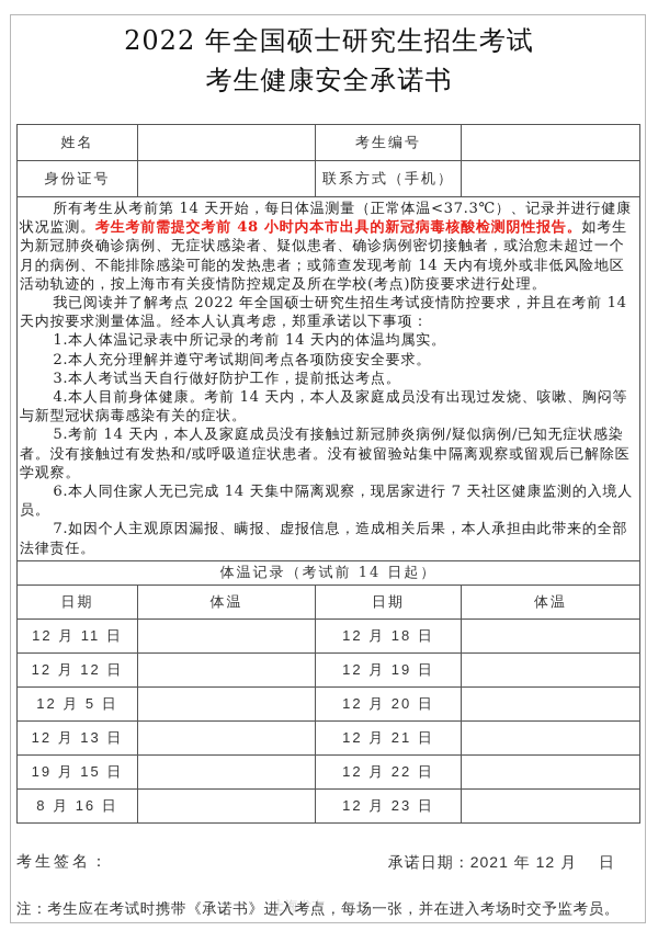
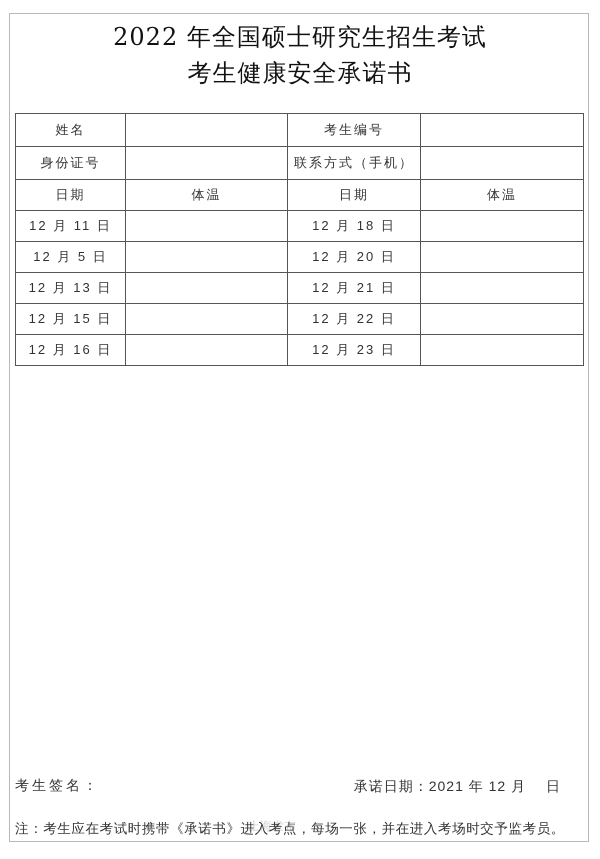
  2022 年全国硕士研究生招生考试
  考生健康安全承诺书
  姓名		考生编号
  身份证号		联系方式（手机）
- 所有考生从考前第 14 天开始，每日体温测量（正常体温<37.3℃）、记录并进行健康状况监测。考生考前需提交考前 48 小时内本市出具的新冠病毒核酸检测阴性报告。如考生为新冠肺炎确诊病例、无症状感染者、疑似患者、确诊病例密切接触者，或治愈未超过一个月的病例、不能排除感染可能的发热患者；或筛查发现考前 14 天内有境外或非低风险地区活动轨迹的，按上海市有关疫情防控规定及所在学校(考点)防疫要求进行处理。 我已阅读并了解考点 2022 年全国硕士研究生招生考试疫情防控要求，并且在考前 14 天内按要求测量体温。经本人认真考虑，郑重承诺以下事项： 1.本人体温记录表中所记录的考前 14 天内的体温均属实。 2.本人充分理解并遵守考试期间考点各项防疫安全要求。 3.本人考试当天自行做好防护工作，提前抵达考点。 4.本人目前身体健康。考前 14 天内，本人及家庭成员没有出现过发烧、咳嗽、胸闷等与新型冠状病毒感染有关的症状。 5.考前 14 天内，本人及家庭成员没有接触过新冠肺炎病例/疑似病例/已知无症状感染者。没有接触过有发热和/或呼吸道症状患者。没有被留验站集中隔离观察或留观后已解除医学观察。 6.本人同住家人无已完成 14 天集中隔离观察，现居家进行 7 天社区健康监测的入境人员。 7.如因个人主观原因漏报、瞒报、虚报信息，造成相关后果，本人承担由此带来的全部法律责任。
- 体温记录（考试前 14 日起）
  日期	体温	日期	体温
  12 月 11 日		12 月 18 日
- 12 月 12 日		12 月 19 日
  12 月 5 日		12 月 20 日
  12 月 13 日		12 月 21 日
- 19 月 15 日		12 月 22 日
+ 12 月 15 日		12 月 22 日
- 8 月 16 日		12 月 23 日
+ 12 月 16 日		12 月 23 日
  考生签名：
  承诺日期：2021 年 12 月 日
  上海发布
  注：考生应在考试时携带《承诺书》进入考点，每场一张，并在进入考场时交予监考员。
